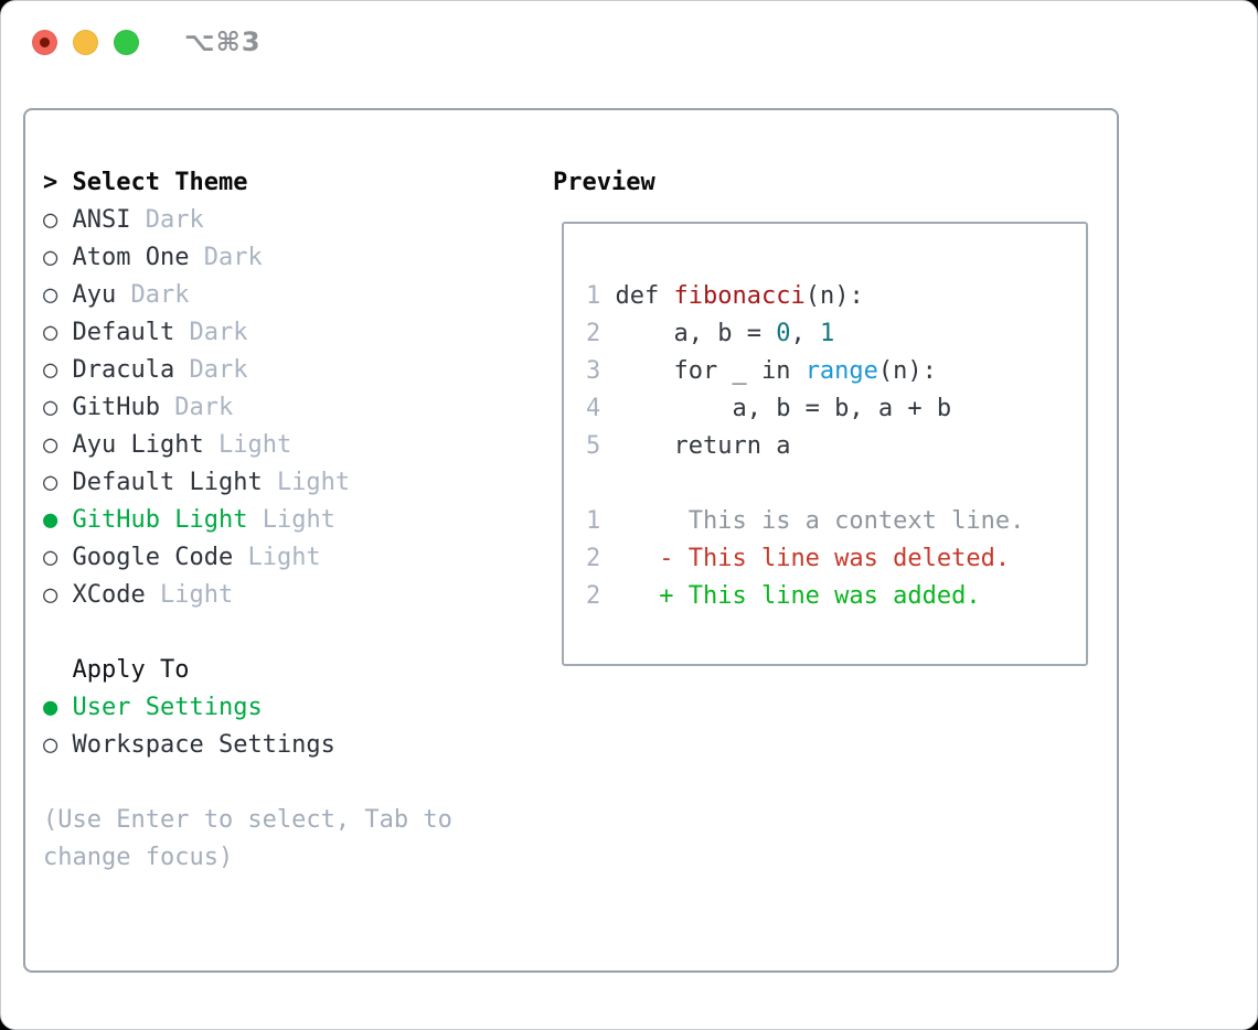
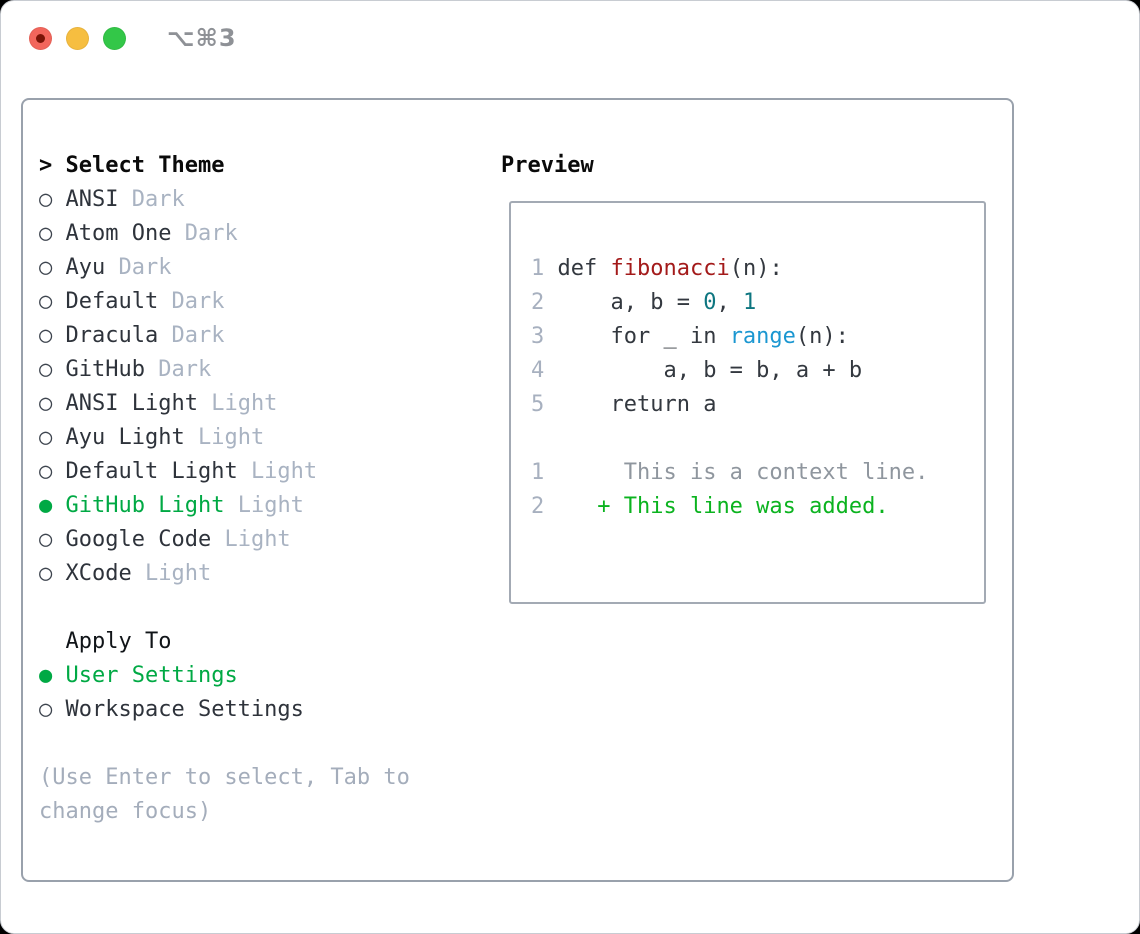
  ⌥⌘3
  > Select Theme
  ○ ANSI Dark
  ○ Atom One Dark
  ○ Ayu Dark
  ○ Default Dark
  ○ Dracula Dark
  ○ GitHub Dark
+ ○ ANSI Light Light
  ○ Ayu Light Light
  ○ Default Light Light
  ● GitHub Light Light
  ○ Google Code Light
  ○ XCode Light
  Apply To
  ● User Settings
  ○ Workspace Settings
  (Use Enter to select, Tab to
  change focus)
  Preview
  1 def fibonacci(n):
  2 a, b = 0, 1
  3 for _ in range(n):
  4 a, b = b, a + b
  5 return a
  1 This is a context line.
- 2 - This line was deleted.
  2 + This line was added.
